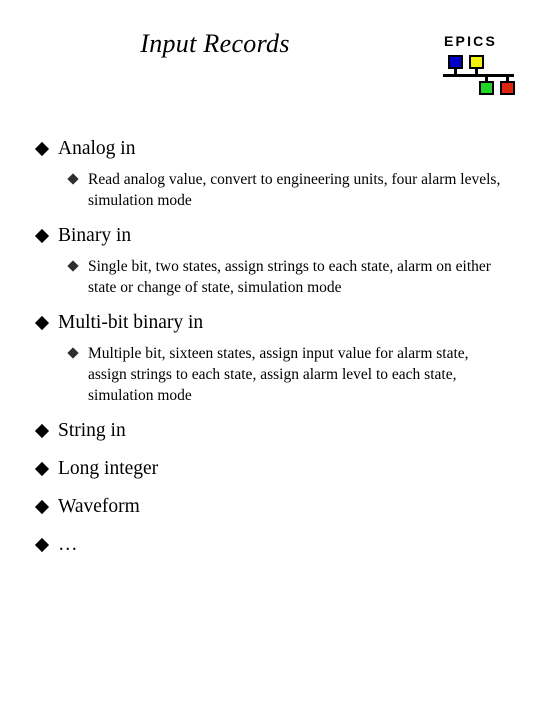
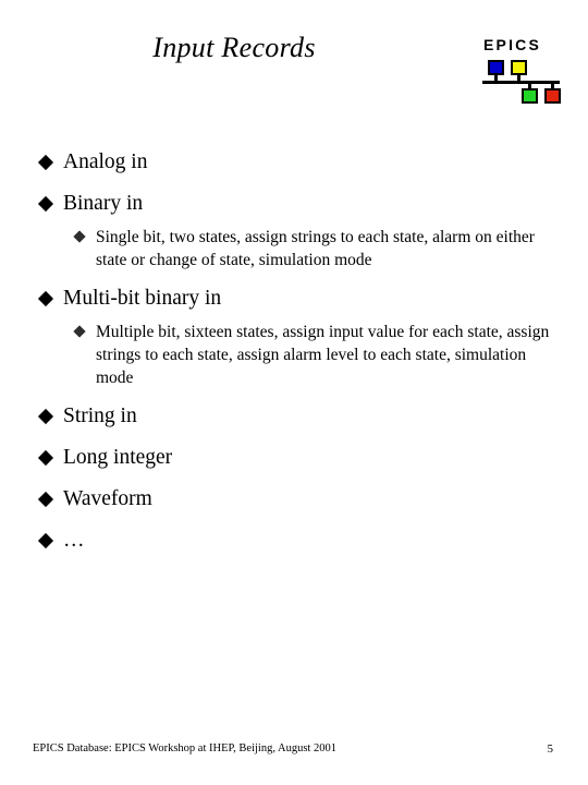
  Input Records
  EPICS
  Analog in
- Read analog value, convert to engineering units, four alarm levels, simulation mode
  Binary in
  Single bit, two states, assign strings to each state, alarm on either state or change of state, simulation mode
  Multi-bit binary in
- Multiple bit, sixteen states, assign input value for alarm state, assign strings to each state, assign alarm level to each state, simulation mode
+ Multiple bit, sixteen states, assign input value for each state, assign strings to each state, assign alarm level to each state, simulation mode
  String in
  Long integer
  Waveform
  …
+ EPICS Database: EPICS Workshop at IHEP, Beijing, August 2001
+ 5
